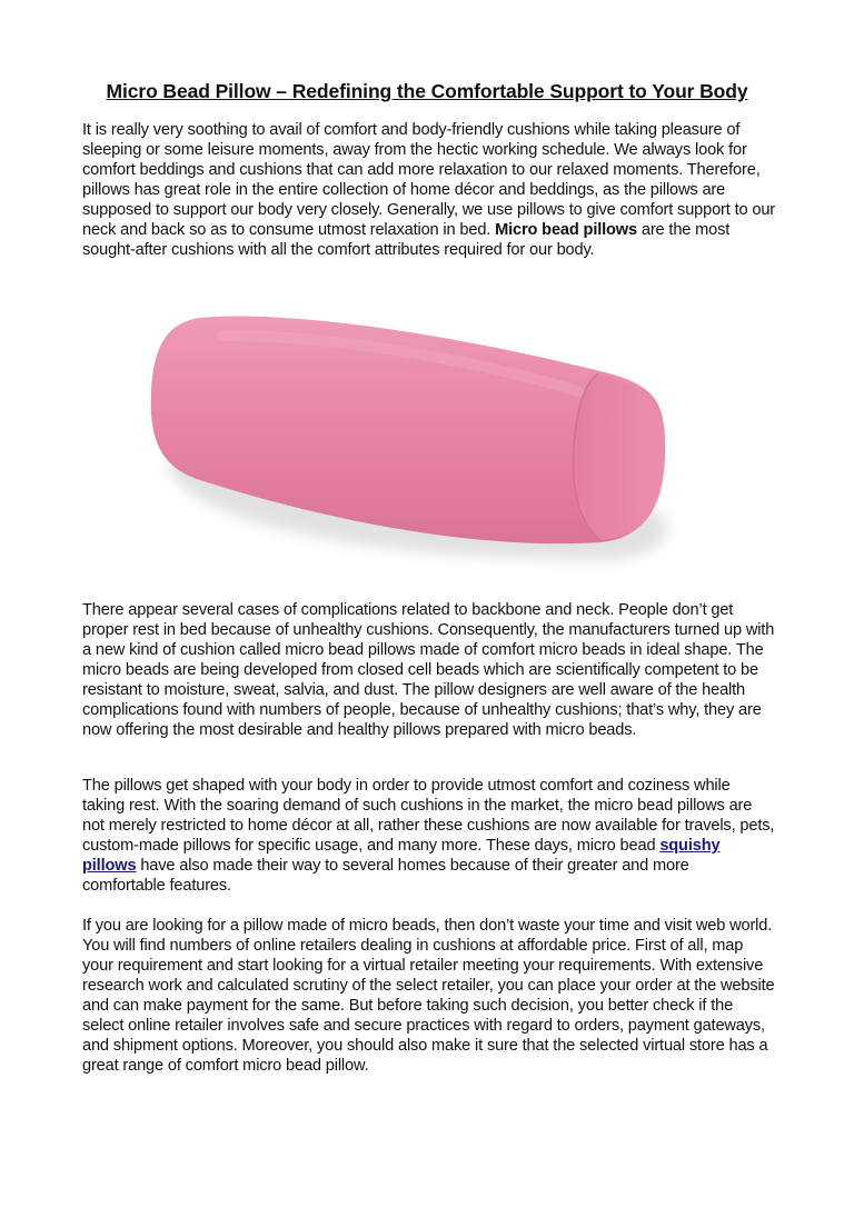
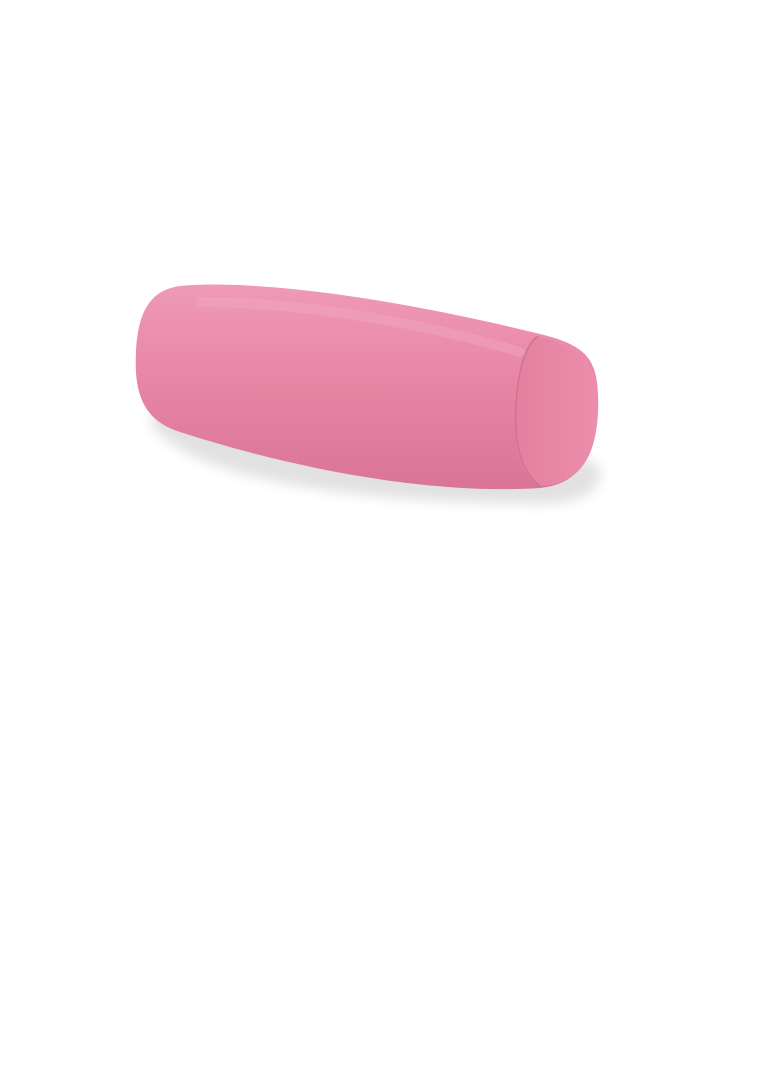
- Micro Bead Pillow – Redefining the Comfortable Support to Your Body
- It is really very soothing to avail of comfort and body-friendly cushions while taking pleasure of sleeping or some leisure moments, away from the hectic working schedule. We always look for comfort beddings and cushions that can add more relaxation to our relaxed moments. Therefore, pillows has great role in the entire collection of home décor and beddings, as the pillows are supposed to support our body very closely. Generally, we use pillows to give comfort support to our neck and back so as to consume utmost relaxation in bed. Micro bead pillows are the most sought-after cushions with all the comfort attributes required for our body.
- There appear several cases of complications related to backbone and neck. People don’t get proper rest in bed because of unhealthy cushions. Consequently, the manufacturers turned up with a new kind of cushion called micro bead pillows made of comfort micro beads in ideal shape. The micro beads are being developed from closed cell beads which are scientifically competent to be resistant to moisture, sweat, salvia, and dust. The pillow designers are well aware of the health complications found with numbers of people, because of unhealthy cushions; that’s why, they are now offering the most desirable and healthy pillows prepared with micro beads.
- The pillows get shaped with your body in order to provide utmost comfort and coziness while taking rest. With the soaring demand of such cushions in the market, the micro bead pillows are not merely restricted to home décor at all, rather these cushions are now available for travels, pets, custom-made pillows for specific usage, and many more. These days, micro bead squishy pillows have also made their way to several homes because of their greater and more comfortable features.
- If you are looking for a pillow made of micro beads, then don’t waste your time and visit web world. You will find numbers of online retailers dealing in cushions at affordable price. First of all, map your requirement and start looking for a virtual retailer meeting your requirements. With extensive research work and calculated scrutiny of the select retailer, you can place your order at the website and can make payment for the same. But before taking such decision, you better check if the select online retailer involves safe and secure practices with regard to orders, payment gateways, and shipment options. Moreover, you should also make it sure that the selected virtual store has a great range of comfort micro bead pillow.
